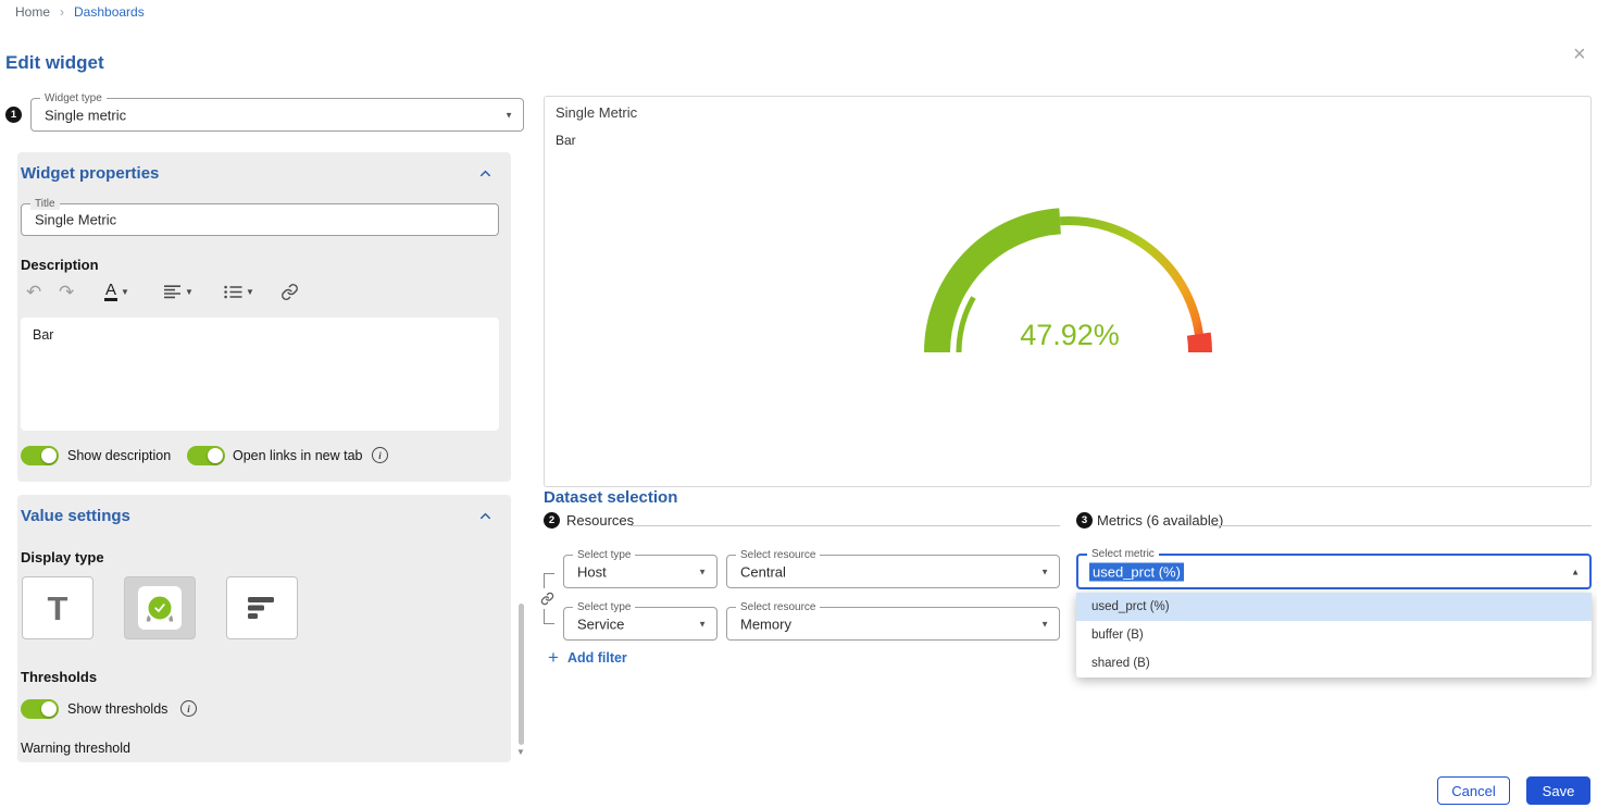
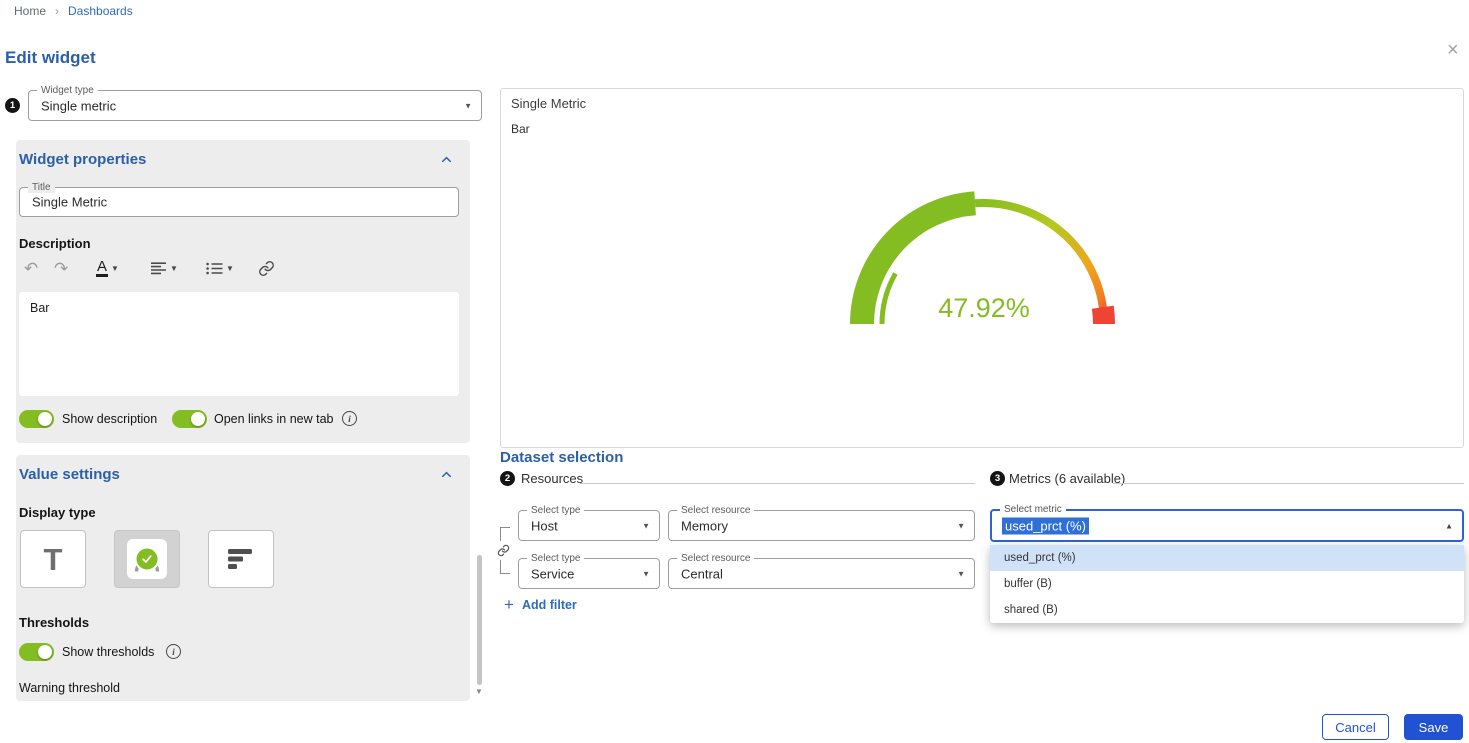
  Home
  ›
  Dashboards
  Edit widget
  ×
  1
  Widget type
  Single metric
  ▼
  Widget properties
  Title
  Single Metric
  Description
  ↶
  ↷
  A
  ▼
  ▼
  ▼
  Bar
  Show description
  Open links in new tab
  i
  Value settings
  Display type
  T
  Thresholds
  Show thresholds
  i
  Warning threshold
  ▼
  Single Metric
  Bar
  47.92%
  Dataset selection
  2
  Resources
  Select type
  Host
  ▼
  Select resource
- Central
+ Memory
  ▼
  Select type
  Service
  ▼
  Select resource
- Memory
+ Central
  ▼
  +
  Add filter
  3
  Metrics (6 available)
  Select metric
  used_prct (%)
  ▲
  used_prct (%)
  buffer (B)
  shared (B)
  Cancel
  Save
